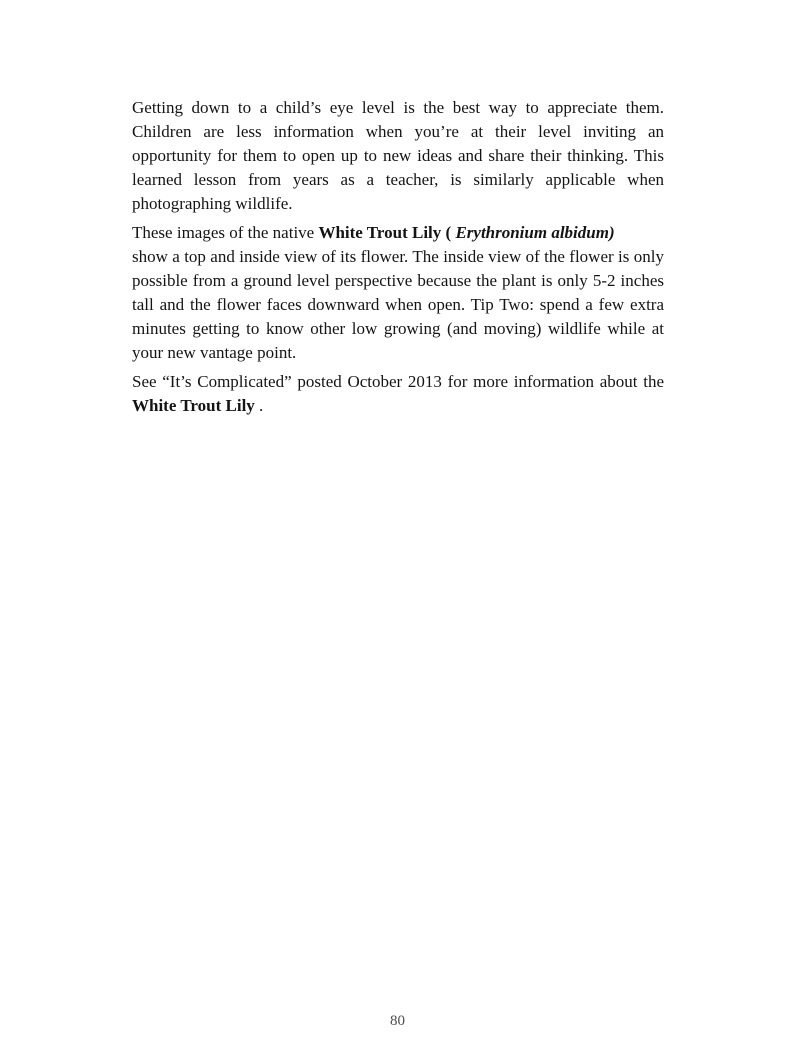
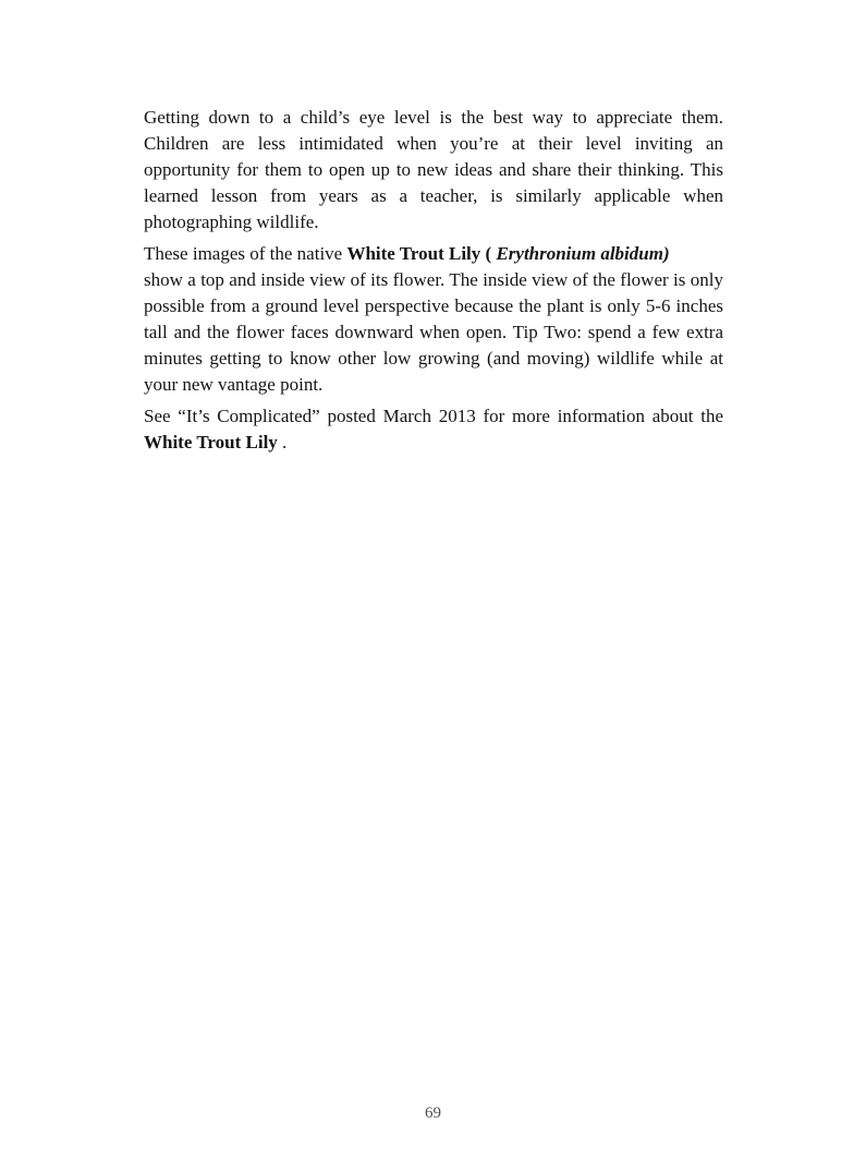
- Getting down to a child’s eye level is the best way to appreciate them. Children are less information when you’re at their level inviting an opportunity for them to open up to new ideas and share their thinking. This learned lesson from years as a teacher, is similarly applicable when photographing wildlife.
+ Getting down to a child’s eye level is the best way to appreciate them. Children are less intimidated when you’re at their level inviting an opportunity for them to open up to new ideas and share their thinking. This learned lesson from years as a teacher, is similarly applicable when photographing wildlife.
  These images of the native White Trout Lily ( Erythronium albidum)
- show a top and inside view of its flower. The inside view of the flower is only possible from a ground level perspective because the plant is only 5-2 inches tall and the flower faces downward when open. Tip Two: spend a few extra minutes getting to know other low growing (and moving) wildlife while at your new vantage point.
+ show a top and inside view of its flower. The inside view of the flower is only possible from a ground level perspective because the plant is only 5-6 inches tall and the flower faces downward when open. Tip Two: spend a few extra minutes getting to know other low growing (and moving) wildlife while at your new vantage point.
- See “It’s Complicated” posted October 2013 for more information about the White Trout Lily .
+ See “It’s Complicated” posted March 2013 for more information about the White Trout Lily .
- 80
+ 69
